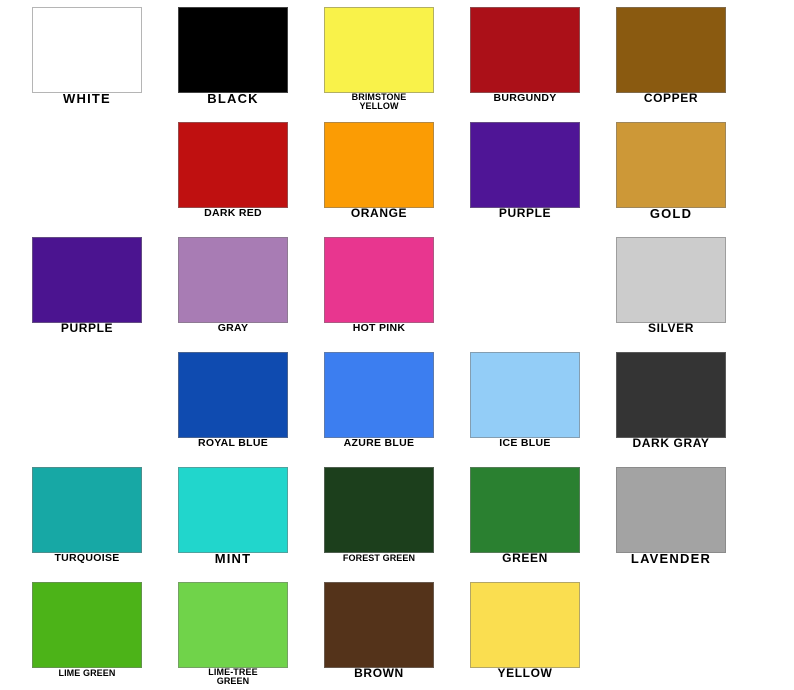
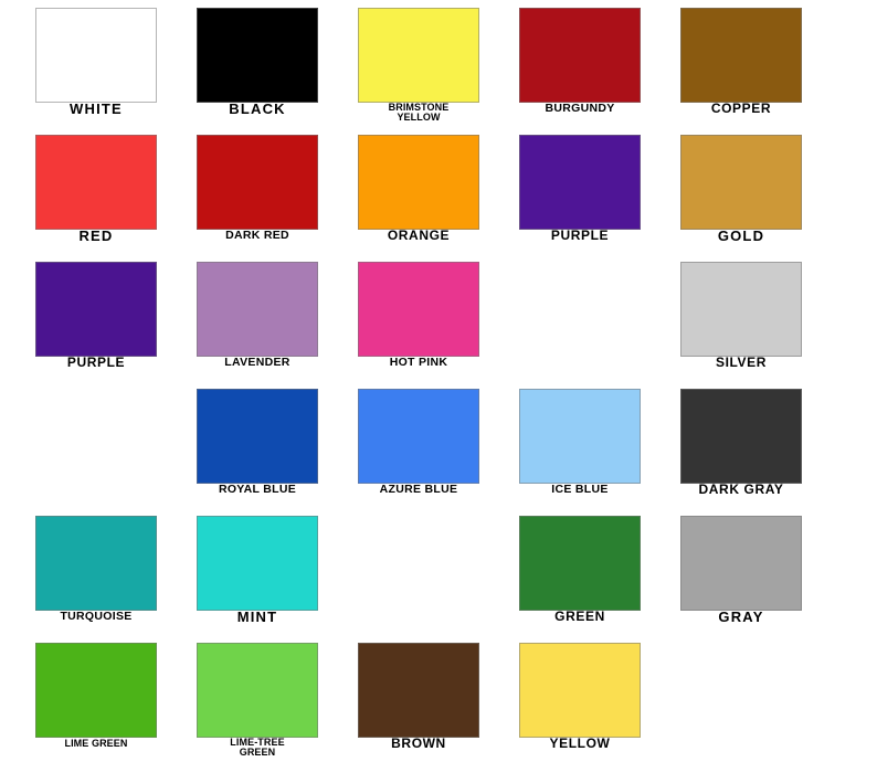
  WHITE
  BLACK
  BRIMSTONE
  YELLOW
  BURGUNDY
  COPPER
+ RED
  DARK RED
  ORANGE
  PURPLE
  GOLD
  PURPLE
- GRAY
+ LAVENDER
  HOT PINK
  SILVER
  ROYAL BLUE
  AZURE BLUE
  ICE BLUE
  DARK GRAY
  TURQUOISE
  MINT
- FOREST GREEN
  GREEN
- LAVENDER
+ GRAY
  LIME GREEN
  LIME-TREE
  GREEN
  BROWN
  YELLOW
